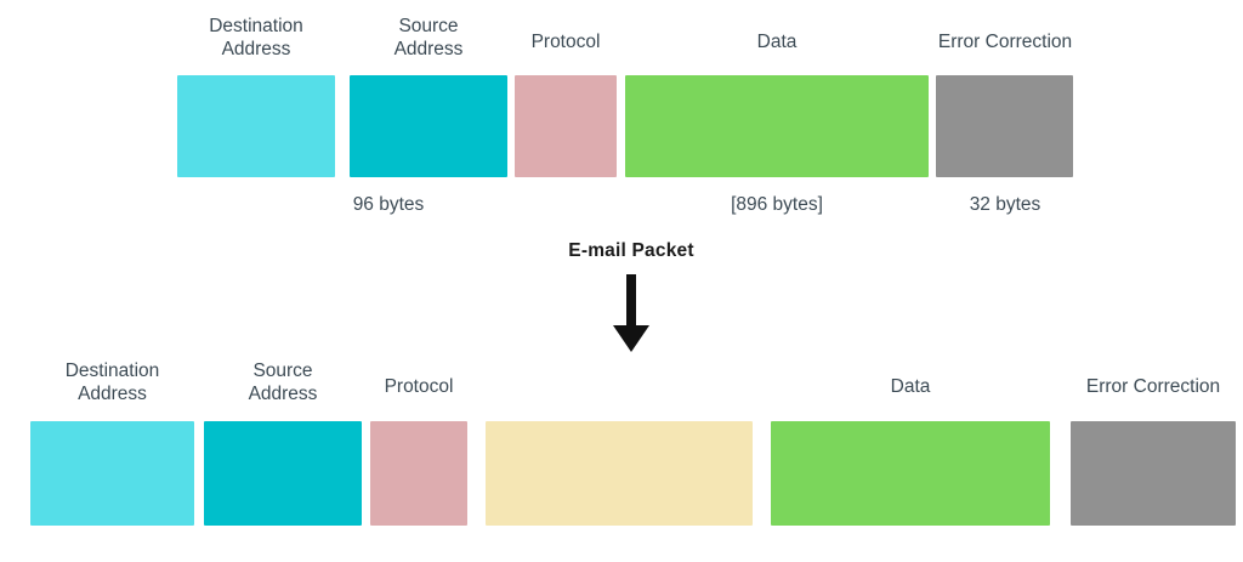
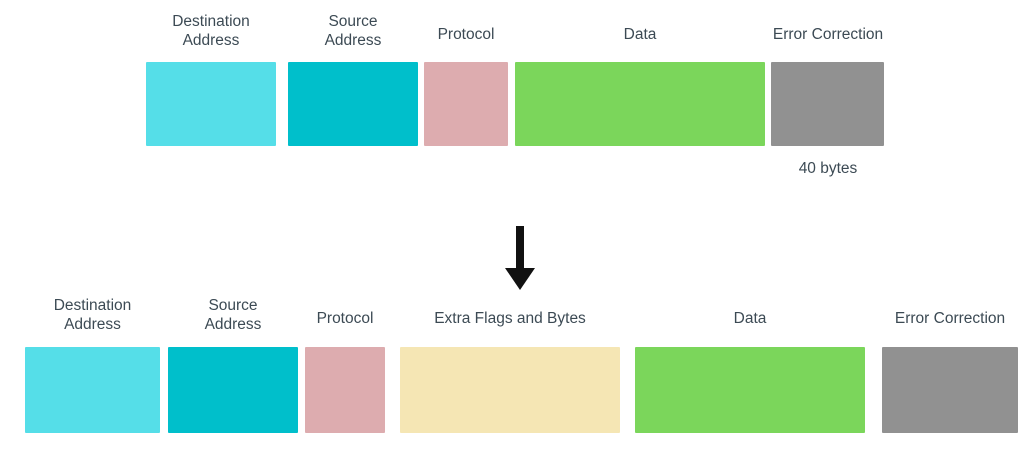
  Destination
  Address
  Source
  Address
  Protocol
  Data
  Error Correction
- 96 bytes
- [896 bytes]
- 32 bytes
+ 40 bytes
- E-mail Packet
  Destination
  Address
  Source
  Address
  Protocol
+ Extra Flags and Bytes
  Data
  Error Correction
